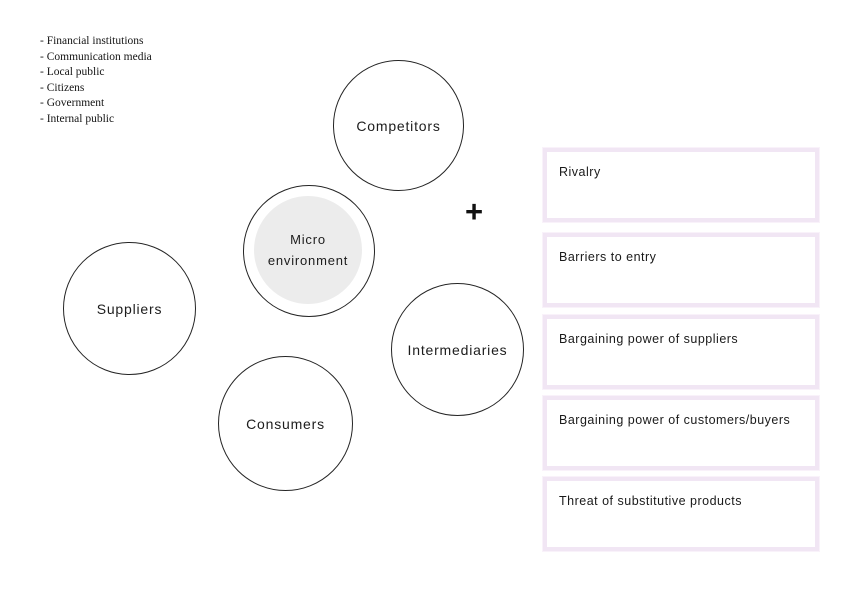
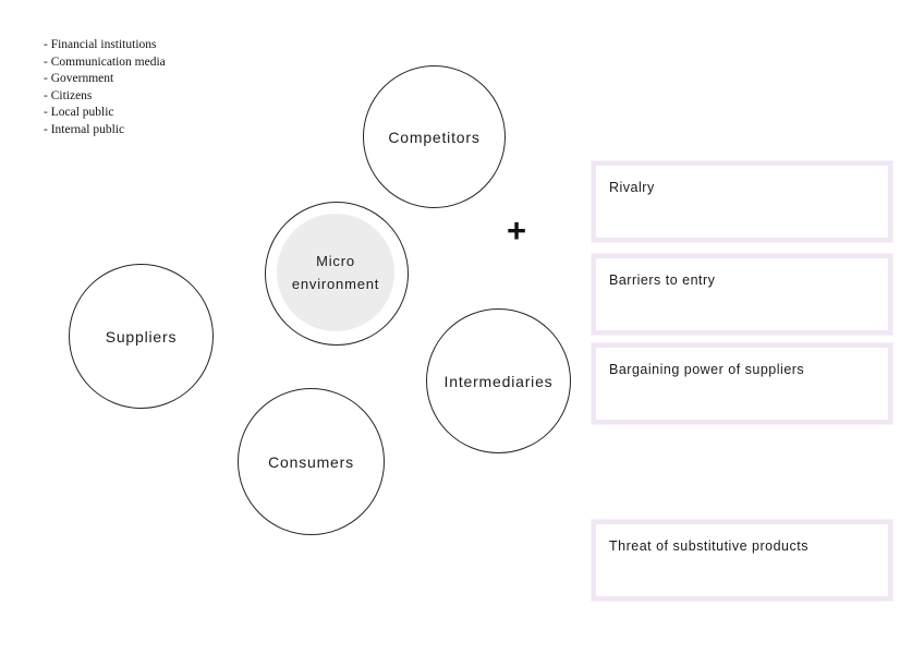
  - Financial institutions
  - Communication media
- - Local public
+ - Government
  - Citizens
- - Government
+ - Local public
  - Internal public
  Competitors
  Micro
  environment
  Suppliers
  Intermediaries
  Consumers
  +
  Rivalry
  Barriers to entry
  Bargaining power of suppliers
- Bargaining power of customers/buyers
  Threat of substitutive products
